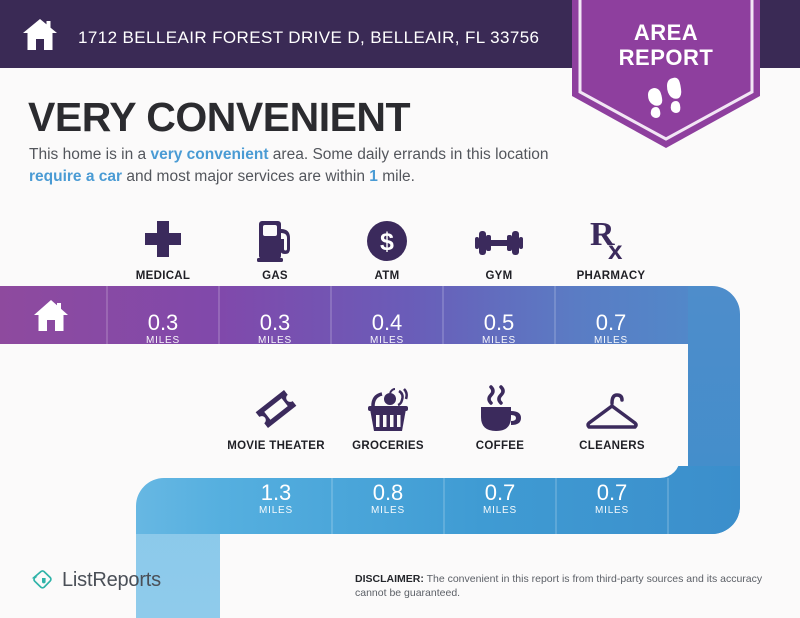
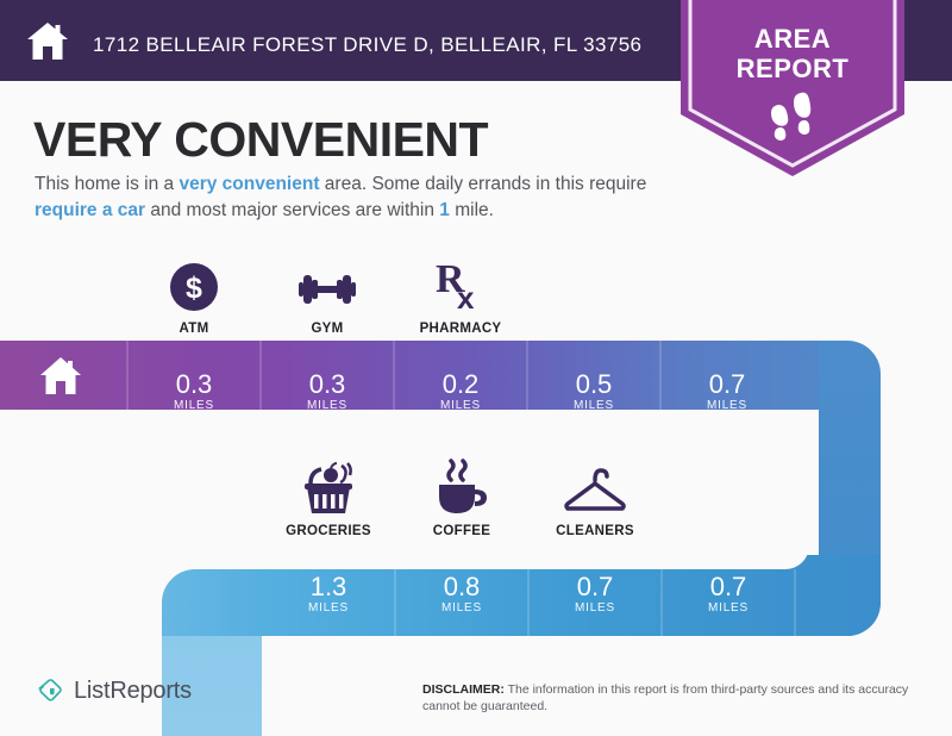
  1712 BELLEAIR FOREST DRIVE D, BELLEAIR, FL 33756
  AREA
  REPORT
  VERY CONVENIENT
- This home is in a very convenient area. Some daily errands in this location require a car and most major services are within 1 mile.
+ This home is in a very convenient area. Some daily errands in this require require a car and most major services are within 1 mile.
- MEDICAL
- GAS
  $
  ATM
  GYM
  R
  x
  PHARMACY
  0.3
  MILES
  0.3
  MILES
- 0.4
+ 0.2
  MILES
  0.5
  MILES
  0.7
  MILES
- MOVIE THEATER
  GROCERIES
  COFFEE
  CLEANERS
  1.3
  MILES
  0.8
  MILES
  0.7
  MILES
  0.7
  MILES
  ListReports
- DISCLAIMER: The convenient in this report is from third-party sources and its accuracy cannot be guaranteed.
+ DISCLAIMER: The information in this report is from third-party sources and its accuracy cannot be guaranteed.
